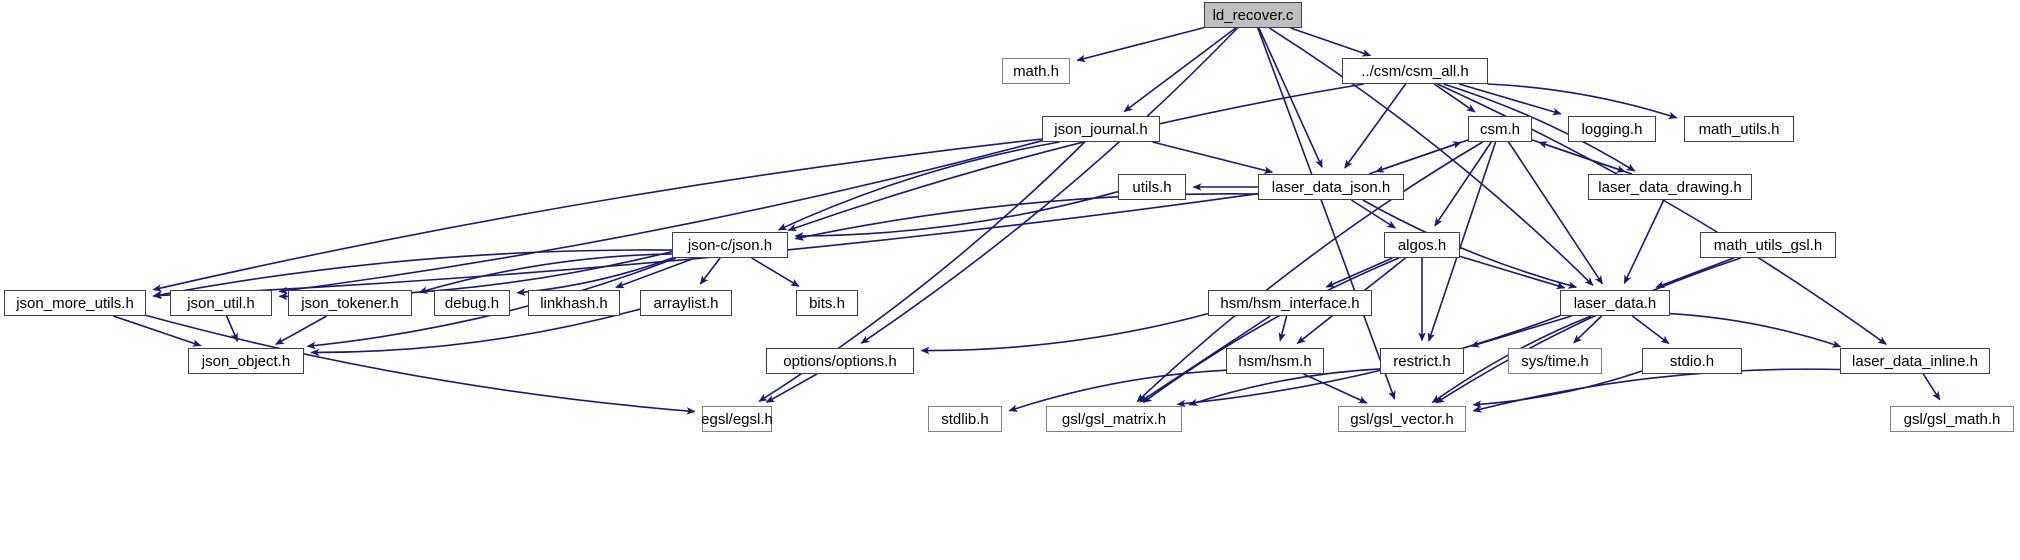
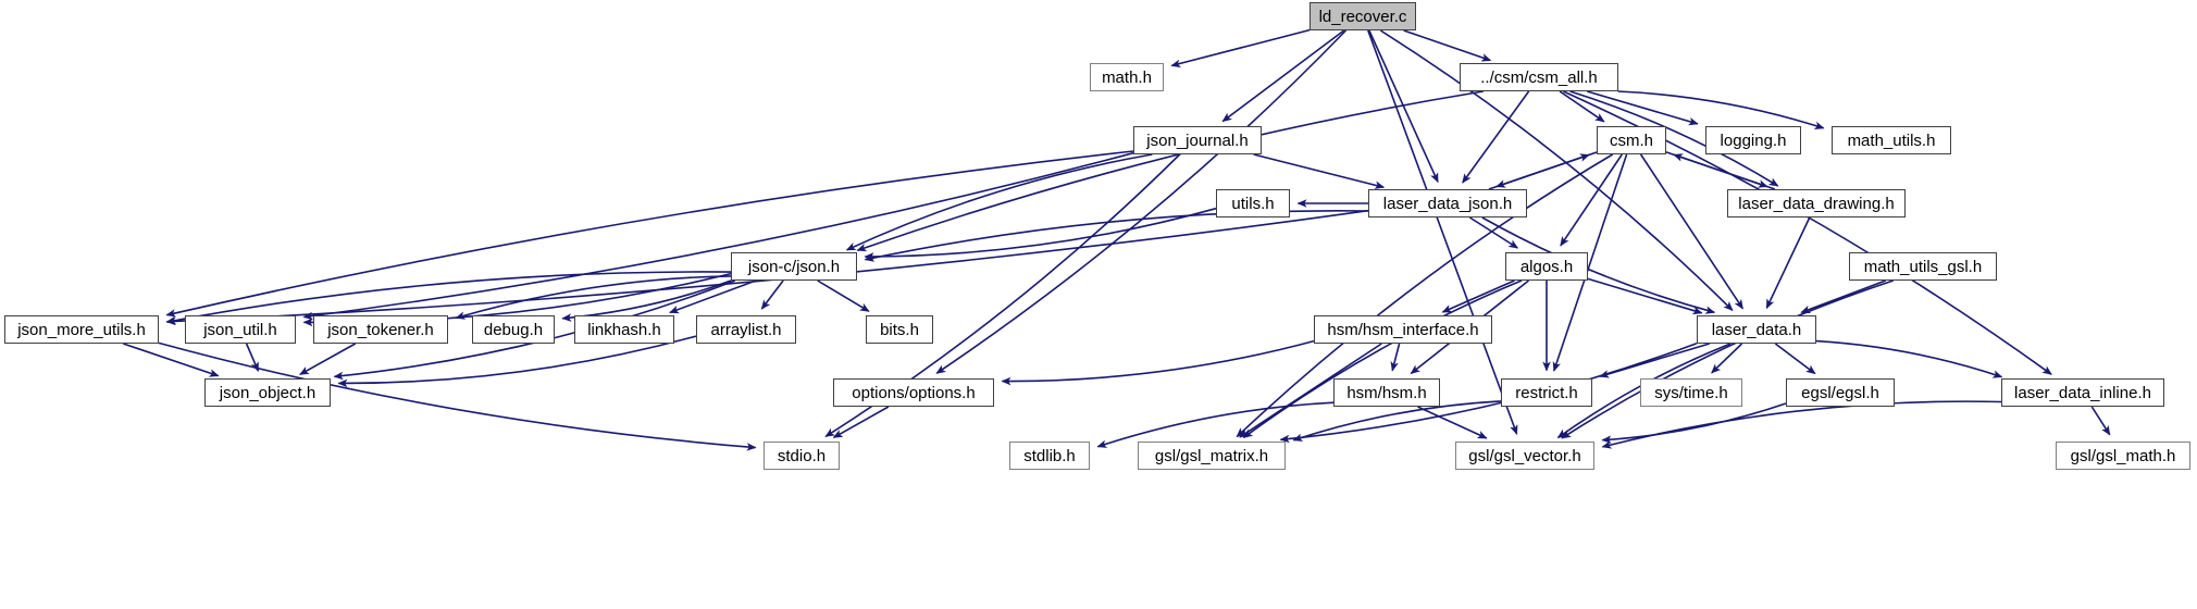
  ld_recover.c
  math.h
  ../csm/csm_all.h
  json_journal.h
  csm.h
  logging.h
  math_utils.h
  utils.h
  laser_data_json.h
  laser_data_drawing.h
  json-c/json.h
  algos.h
  math_utils_gsl.h
  json_more_utils.h
  json_util.h
  json_tokener.h
  debug.h
  linkhash.h
  arraylist.h
  bits.h
  hsm/hsm_interface.h
  laser_data.h
  json_object.h
  options/options.h
  hsm/hsm.h
  restrict.h
  sys/time.h
- stdio.h
+ egsl/egsl.h
  laser_data_inline.h
- egsl/egsl.h
+ stdio.h
  stdlib.h
  gsl/gsl_matrix.h
  gsl/gsl_vector.h
  gsl/gsl_math.h
